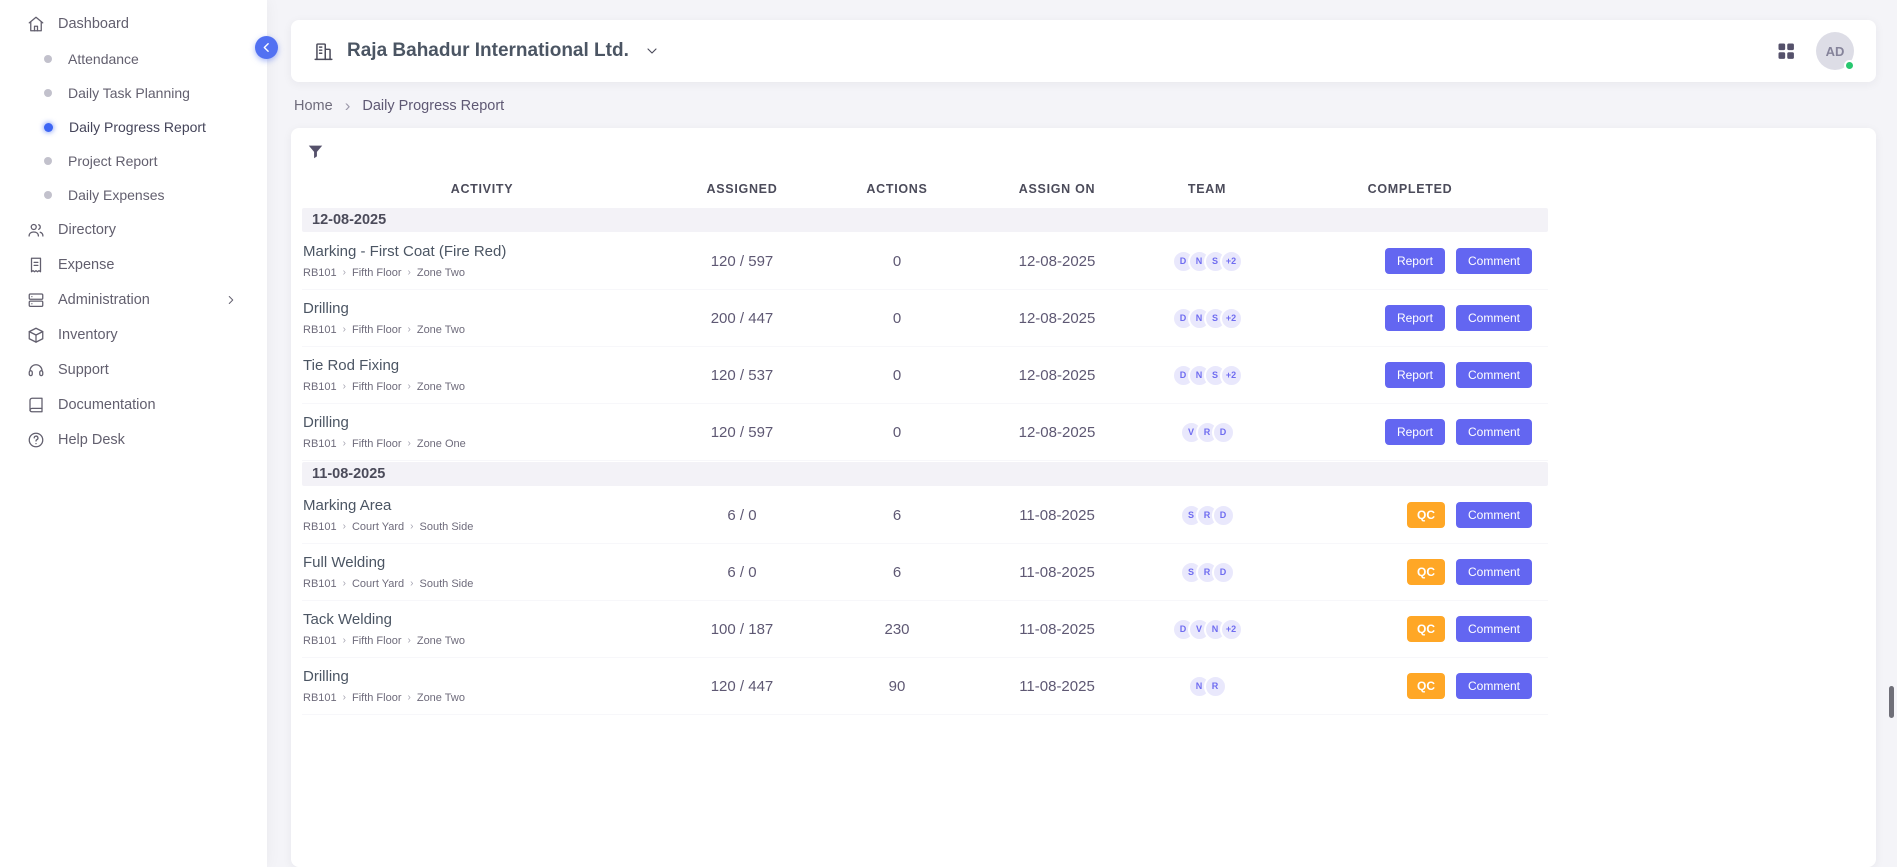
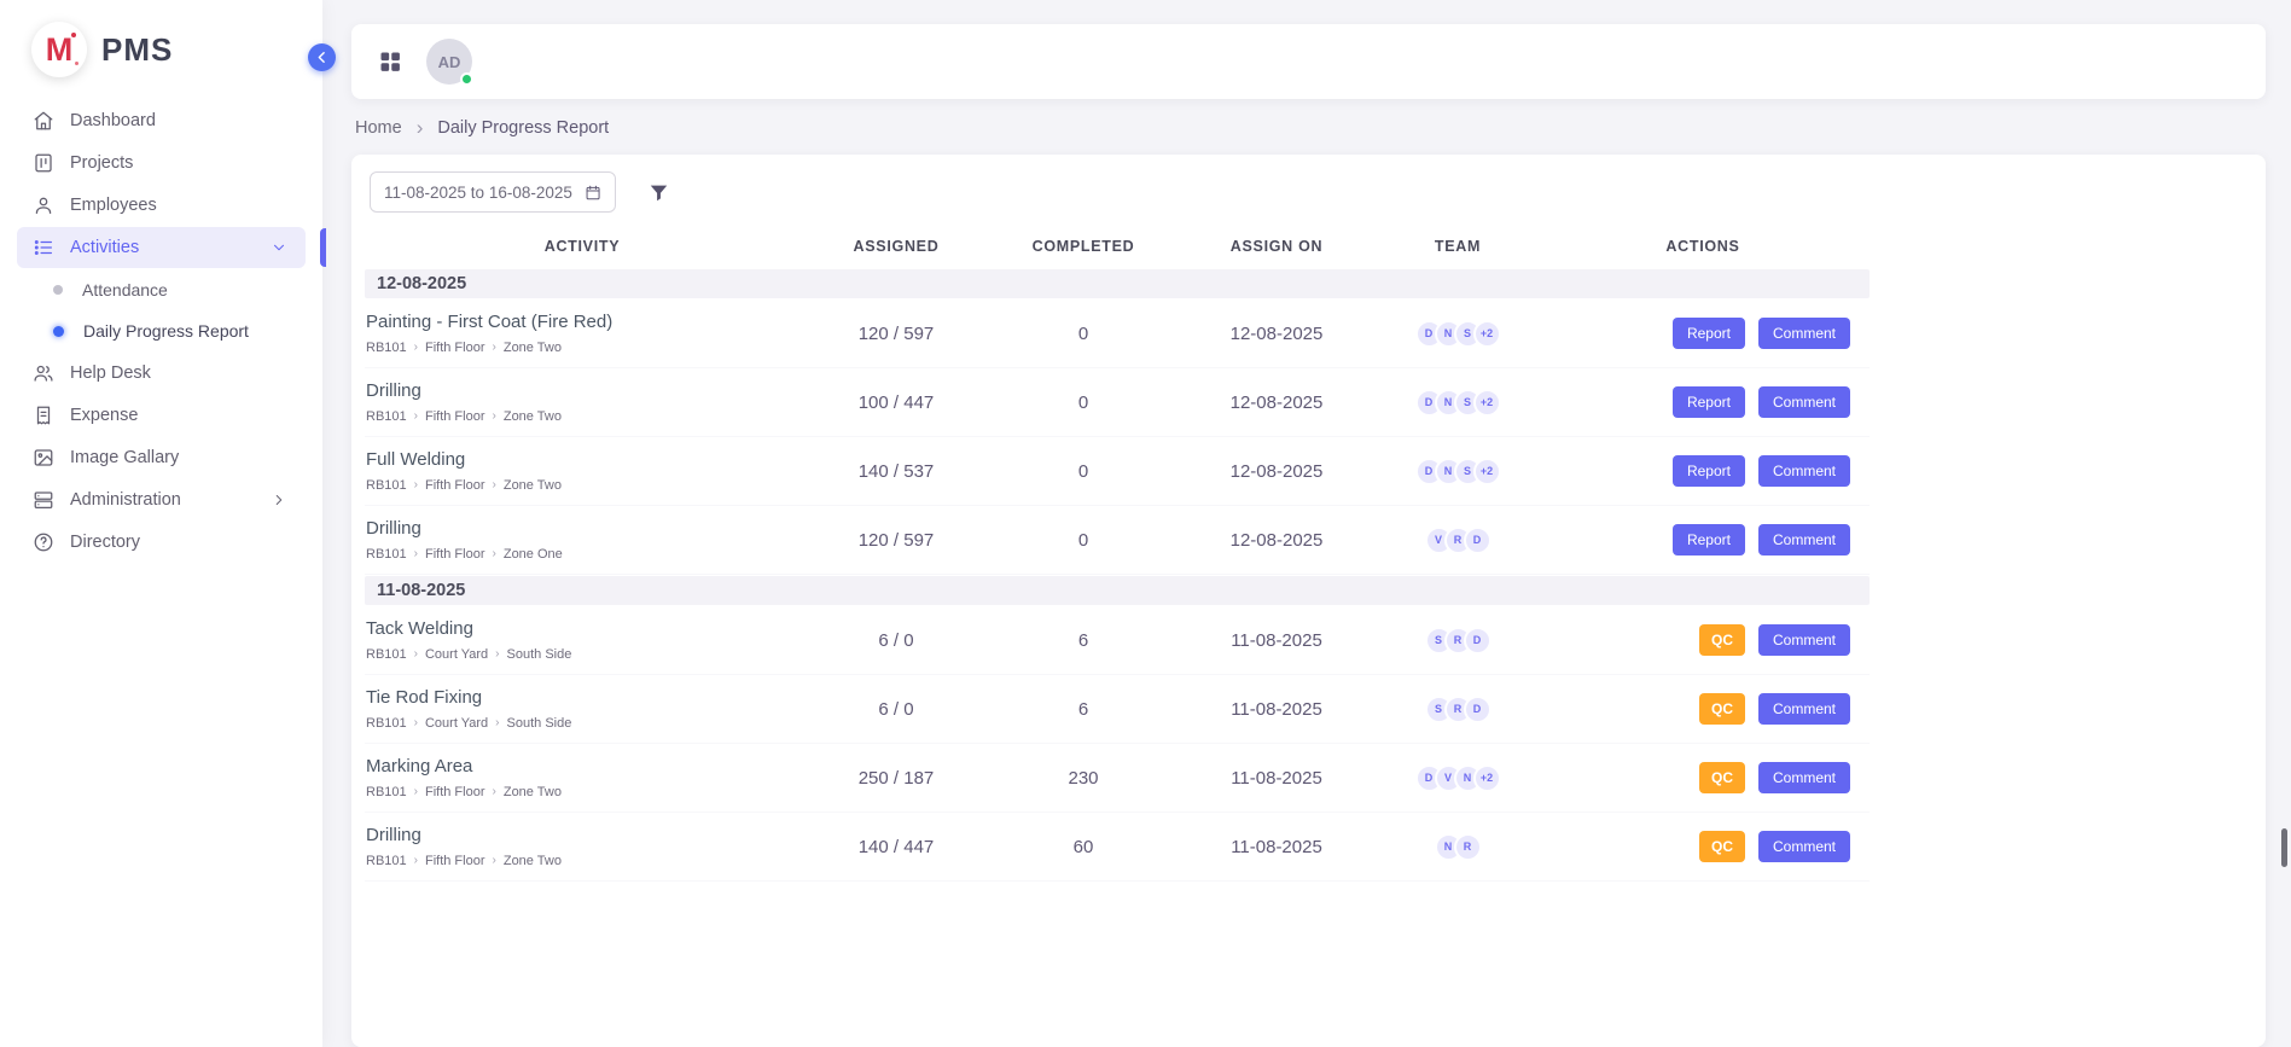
+ M
+ PMS
  Dashboard
+ Projects
+ Employees
+ Activities
  Attendance
- Daily Task Planning
  Daily Progress Report
- Project Report
- Daily Expenses
- Directory
+ Help Desk
  Expense
+ Image Gallary
  Administration
- Inventory
- Support
- Documentation
- Help Desk
+ Directory
- Raja Bahadur International Ltd.
  AD
  Home
  ›
  Daily Progress Report
+ 11-08-2025 to 16-08-2025
  ACTIVITY
  ASSIGNED
- ACTIONS
+ COMPLETED
  ASSIGN ON
  TEAM
- COMPLETED
+ ACTIONS
  12-08-2025
- Marking - First Coat (Fire Red)
+ Painting - First Coat (Fire Red)
  RB101
  ›
  Fifth Floor
  ›
  Zone Two
  120 / 597
  0
  12-08-2025
  D
  N
  S
  +2
  Report
  Comment
  Drilling
  RB101
  ›
  Fifth Floor
  ›
  Zone Two
- 200 / 447
+ 100 / 447
  0
  12-08-2025
  D
  N
  S
  +2
  Report
  Comment
- Tie Rod Fixing
+ Full Welding
  RB101
  ›
  Fifth Floor
  ›
  Zone Two
- 120 / 537
+ 140 / 537
  0
  12-08-2025
  D
  N
  S
  +2
  Report
  Comment
  Drilling
  RB101
  ›
  Fifth Floor
  ›
  Zone One
  120 / 597
  0
  12-08-2025
  V
  R
  D
  Report
  Comment
  11-08-2025
- Marking Area
+ Tack Welding
  RB101
  ›
  Court Yard
  ›
  South Side
  6 / 0
  6
  11-08-2025
  S
  R
  D
  QC
  Comment
- Full Welding
+ Tie Rod Fixing
  RB101
  ›
  Court Yard
  ›
  South Side
  6 / 0
  6
  11-08-2025
  S
  R
  D
  QC
  Comment
- Tack Welding
+ Marking Area
  RB101
  ›
  Fifth Floor
  ›
  Zone Two
- 100 / 187
+ 250 / 187
  230
  11-08-2025
  D
  V
  N
  +2
  QC
  Comment
  Drilling
  RB101
  ›
  Fifth Floor
  ›
  Zone Two
- 120 / 447
+ 140 / 447
- 90
+ 60
  11-08-2025
  N
  R
  QC
  Comment
